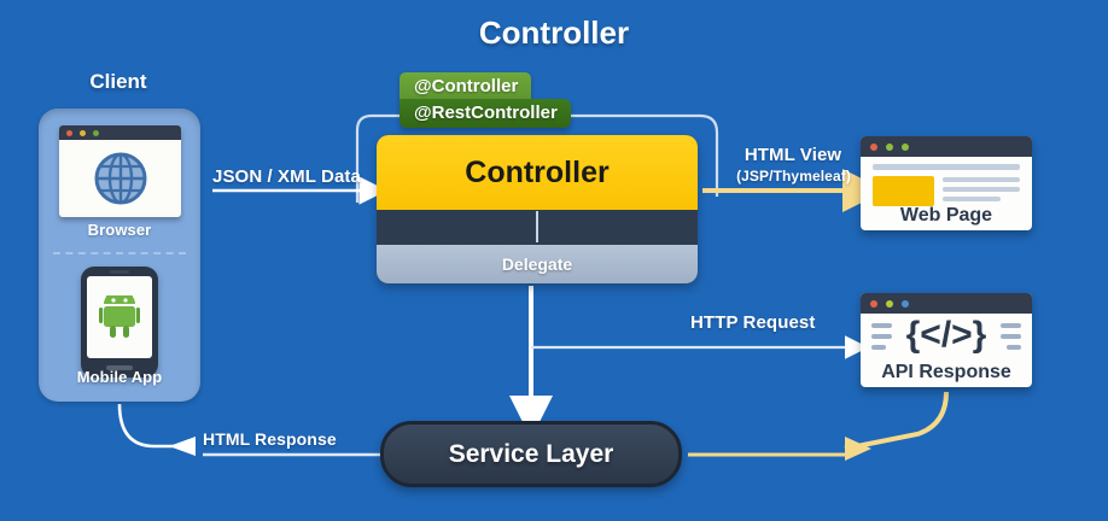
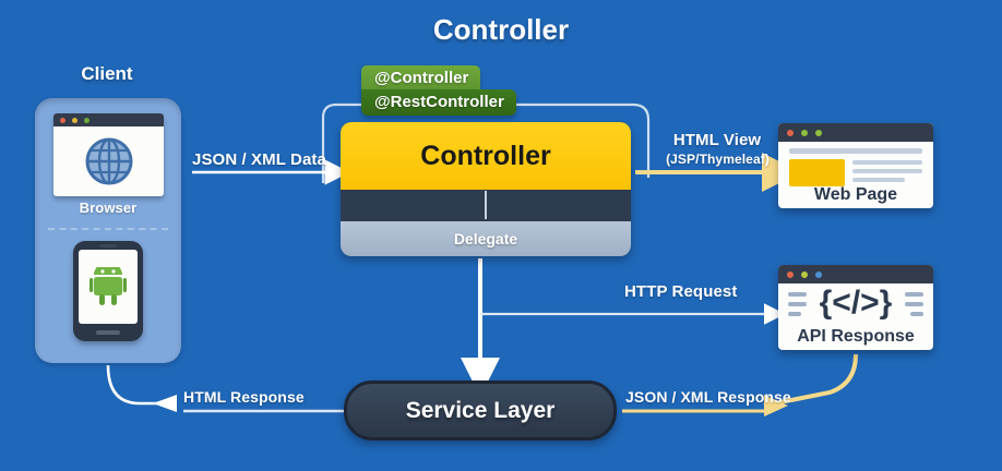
  Controller
  Client
  Browser
- Mobile App
  Controller
  Delegate
  @Controller
  @RestController
  Service Layer
  Web Page
  {</>}
  API Response
  JSON / XML Data
  HTML View
  (JSP/Thymeleaf)
  HTTP Request
  HTML Response
+ JSON / XML Response
